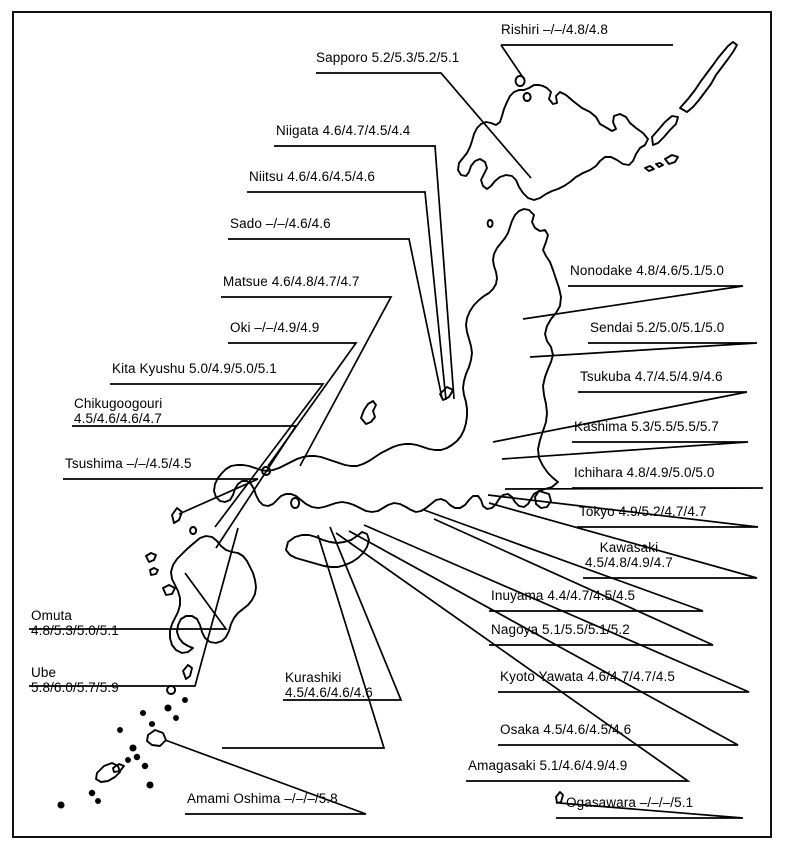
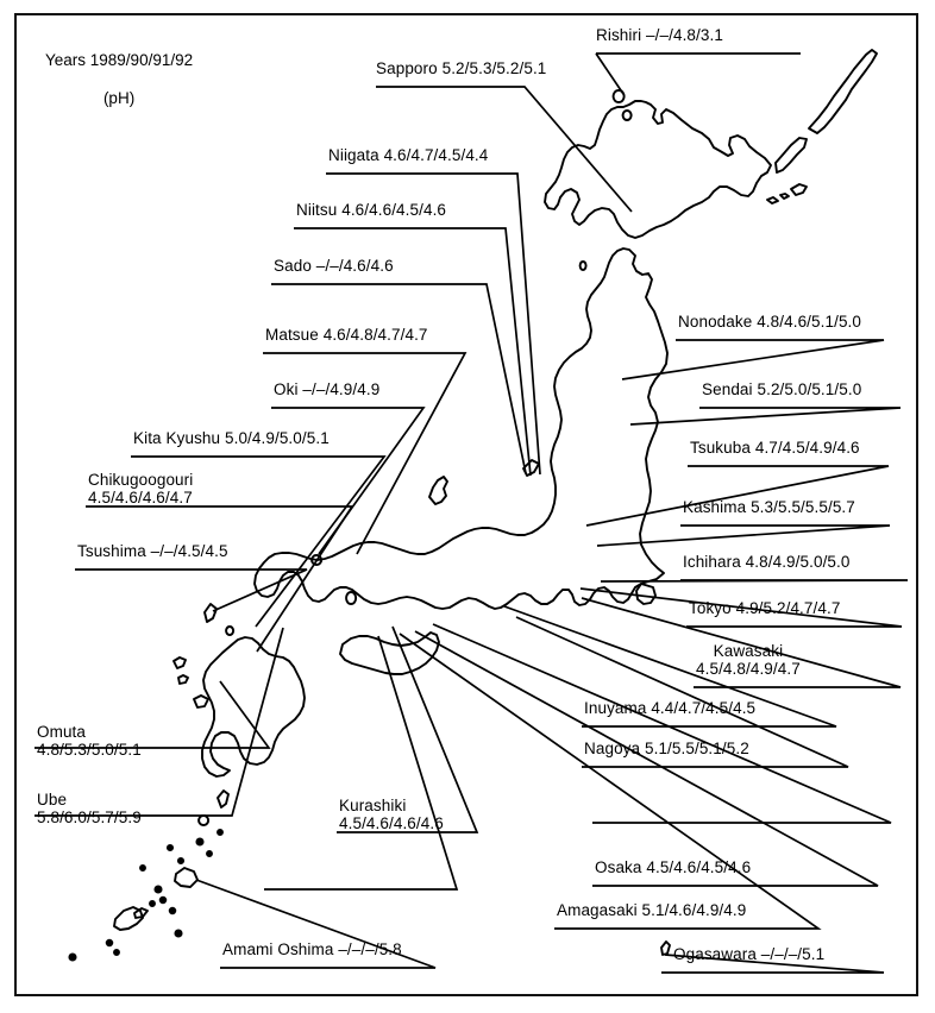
+ Years 1989/90/91/92
+ (pH)
  Sapporo 5.2/5.3/5.2/5.1
- Rishiri –/–/4.8/4.8
+ Rishiri –/–/4.8/3.1
  Niigata 4.6/4.7/4.5/4.4
  Niitsu 4.6/4.6/4.5/4.6
  Sado –/–/4.6/4.6
  Matsue 4.6/4.8/4.7/4.7
  Oki –/–/4.9/4.9
  Kita Kyushu 5.0/4.9/5.0/5.1
  Chikugoogouri
  4.5/4.6/4.6/4.7
  Tsushima –/–/4.5/4.5
  Omuta
  4.8/5.3/5.0/5.1
  Ube
  5.8/6.0/5.7/5.9
  Kurashiki
  4.5/4.6/4.6/4.6
  Amami Oshima –/–/–/5.8
  Nonodake 4.8/4.6/5.1/5.0
  Sendai 5.2/5.0/5.1/5.0
  Tsukuba 4.7/4.5/4.9/4.6
  Kashima 5.3/5.5/5.5/5.7
  Ichihara 4.8/4.9/5.0/5.0
  Tokyo 4.9/5.2/4.7/4.7
  Kawasaki
  4.5/4.8/4.9/4.7
  Inuyama 4.4/4.7/4.5/4.5
  Nagoya 5.1/5.5/5.1/5.2
- Kyoto Yawata 4.6/4.7/4.7/4.5
  Osaka 4.5/4.6/4.5/4.6
  Amagasaki 5.1/4.6/4.9/4.9
  Ogasawara –/–/–/5.1
